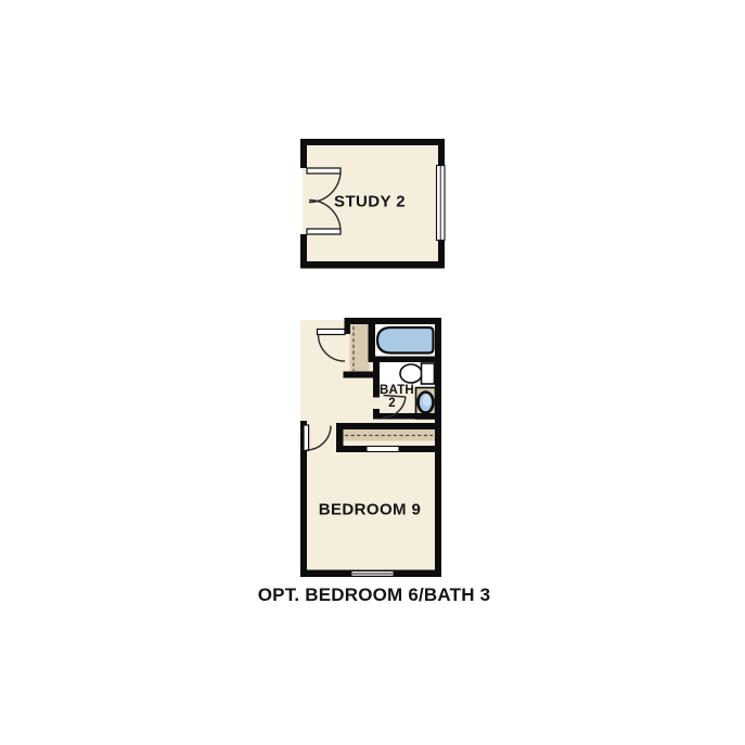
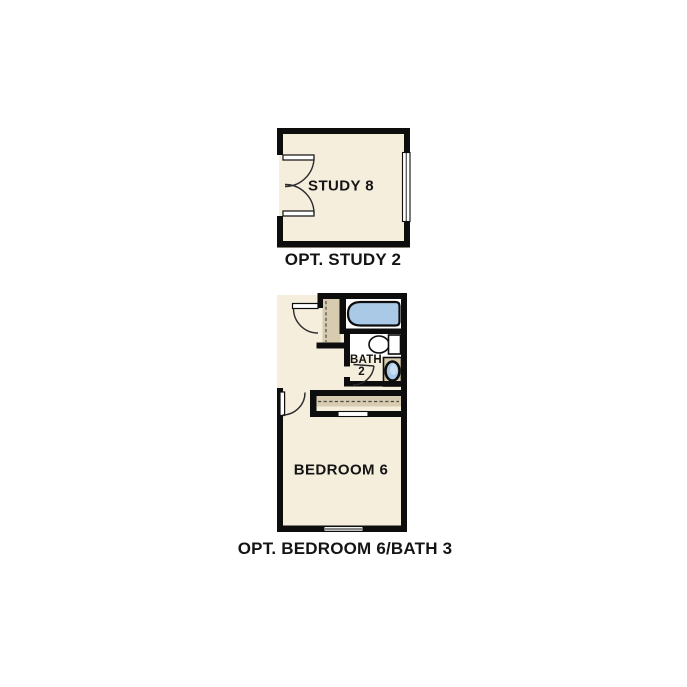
- STUDY 2
+ STUDY 8
+ OPT. STUDY 2
  BATH
  2
- BEDROOM 9
+ BEDROOM 6
  OPT. BEDROOM 6/BATH 3
